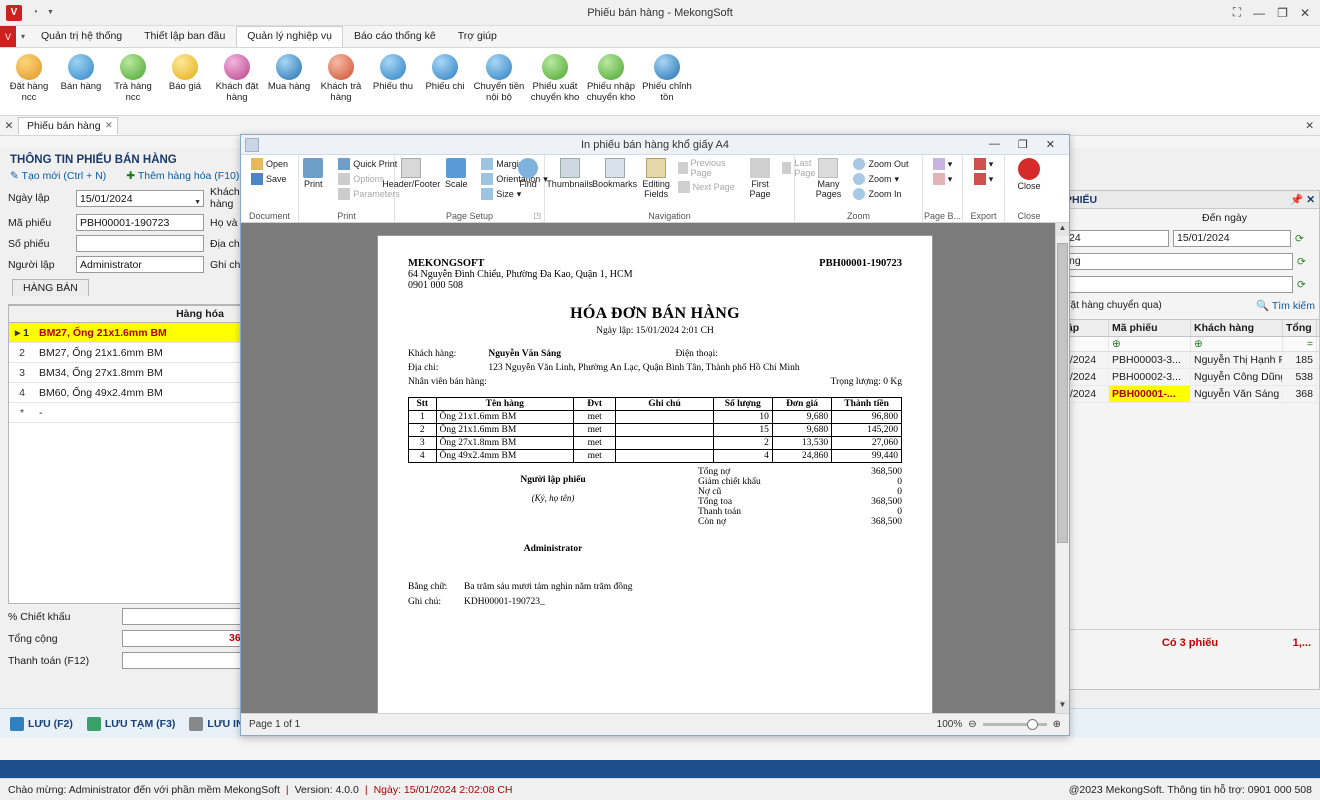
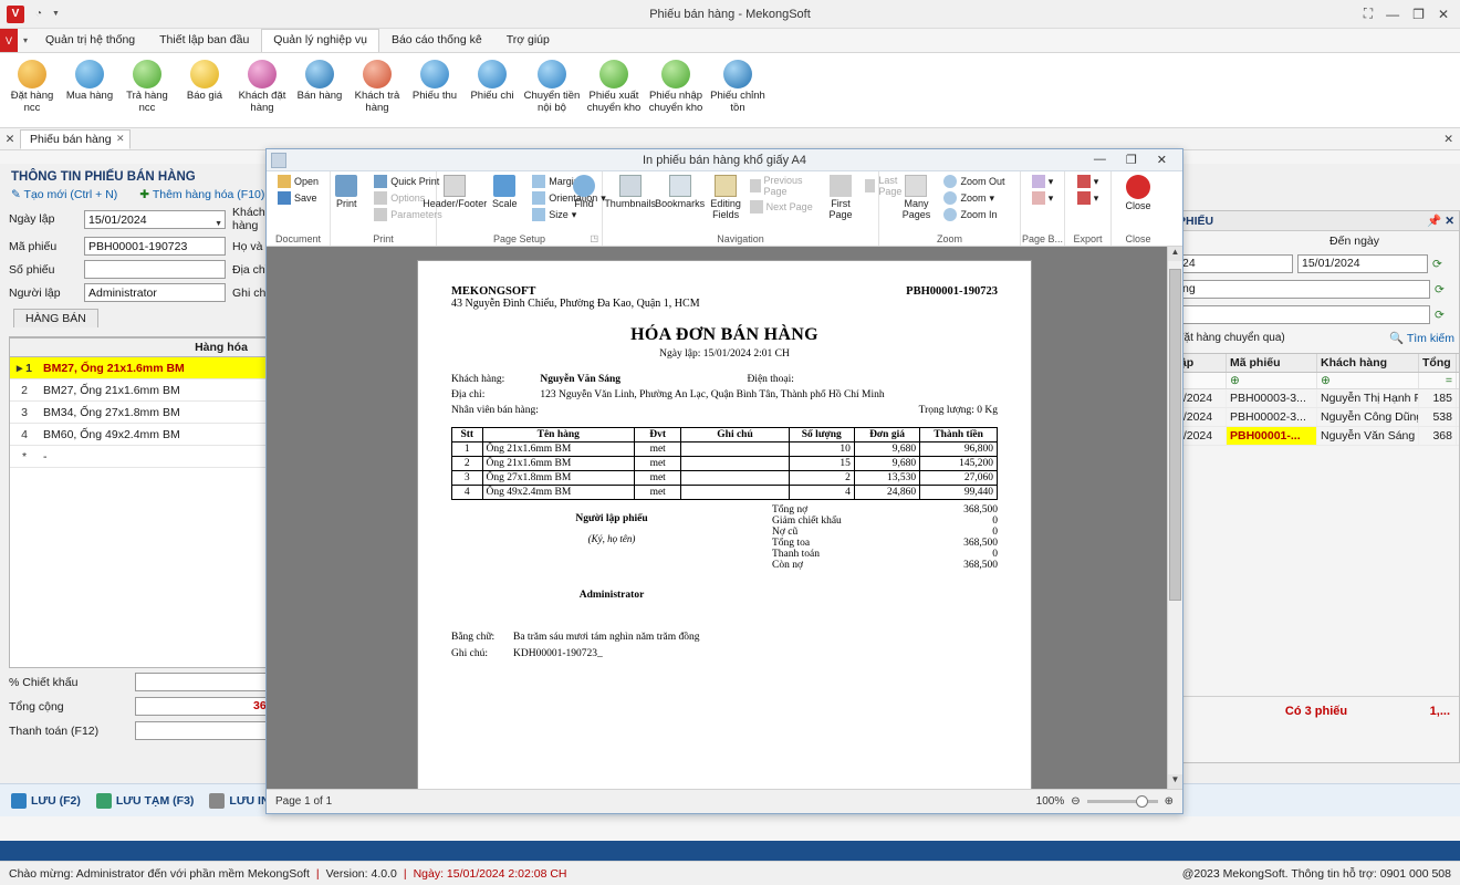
  V
  ◔
  Phiếu bán hàng - MekongSoft
  ⛶
  —
  ❐
  ✕
  V
  ▾
  Quản trị hệ thống
  Thiết lập ban đầu
  Quản lý nghiệp vụ
  Báo cáo thống kê
  Trợ giúp
  Đặt hàng ncc
- Bán hàng
+ Mua hàng
  Trả hàng ncc
  Báo giá
  Khách đặt hàng
- Mua hàng
+ Bán hàng
  Khách trả hàng
  Phiếu thu
  Phiếu chi
  Chuyển tiền nội bộ
  Phiếu xuất chuyển kho
  Phiếu nhập chuyển kho
  Phiếu chỉnh tồn
  ✕
  Phiếu bán hàng
  ✕
  ✕
  THÔNG TIN PHIẾU BÁN HÀNG
  ✎ Tạo mới (Ctrl + N)
  ✚ Thêm hàng hóa (F10)
  Ngày lập
  15/01/2024
  Khách hàng
  Mã phiếu
  PBH00001-190723
  Số phiếu
  Địa ch
  Người lập
  Administrator
  Ghi ch
  HÀNG BÁN
  Hàng hóa
  ▸ 1
  BM27, Ống 21x1.6mm BM
  2
  BM27, Ống 21x1.6mm BM
  3
  BM34, Ống 27x1.8mm BM
  4
  BM60, Ống 49x2.4mm BM
  *
  -
  % Chiết khấu
  Tổng cộng
  Thanh toán (F12)
  LƯU (F2)
  LƯU TẠM (F3)
  LƯU I
  HIẾU
  📌 ✕
  Đến ngày
  24
  15/01/2024
  ⟳
  ng
  ⟳
  ⟳
  ặt hàng chuyển qua)
  🔍 Tìm kiếm
  Mã phiếu
  Khách hàng
  Tổng
  ⊕
  ⊕
  =
  /2024
  PBH00003-3...
  Nguyễn Thị Hạnh P
  185
  /2024
  PBH00002-3...
  Nguyễn Công Dũn
  538
  /2024
  PBH00001-...
  Nguyễn Văn Sáng
  368
  Có 3 phiếu
  1,...
  In phiếu bán hàng khổ giấy A4
  —
  ❐
  ✕
  Open
  Save
  Document
  Print
  Quick Print
  Options
  Parameters
  Print
  Header/Footer
  Scale
  Orientation
  ▾
  Size
  ▾
  Page Setup
  ◳
  Find
  Thumbnails
  Bookmarks
  Editing Fields
  Previous Page
  Next Page
  First Page
  Last Page
  Navigation
  Many Pages
  Zoom Out
  Zoom
  ▾
  Zoom In
  Zoom
  ▾
  ▾
  Page B...
  ▾
  ▾
  Export
  Close
  Close
  PBH00001-190723
  MEKONGSOFT
- 64 Nguyễn Đình Chiểu, Phường Đa Kao, Quận 1, HCM
+ 43 Nguyễn Đình Chiểu, Phường Đa Kao, Quận 1, HCM
- 0901 000 508
  HÓA ĐƠN BÁN HÀNG
  Ngày lập: 15/01/2024 2:01 CH
  Khách hàng: Nguyễn Văn Sáng Điện thoại:
  Địa chỉ: 123 Nguyễn Văn Linh, Phường An Lạc, Quận Bình Tân, Thành phố Hồ Chí Minh
  Nhân viên bán hàng:
  Trọng lượng: 0 Kg
  Stt	Tên hàng	Đvt	Ghi chú	Số lượng	Đơn giá	Thành tiền
  1	Ống 21x1.6mm BM	met		10	9,680	96,800
  2	Ống 21x1.6mm BM	met		15	9,680	145,200
  3	Ống 27x1.8mm BM	met		2	13,530	27,060
  4	Ống 49x2.4mm BM	met		4	24,860	99,440
  Người lập phiếu
  (Ký, họ tên)
  Administrator
  Tổng nợ
  368,500
  Giảm chiết khấu
  0
  Nợ cũ
  0
  Tổng toa
  368,500
  Thanh toán
  0
  Còn nợ
  368,500
  Bằng chữ: Ba trăm sáu mươi tám nghìn năm trăm đồng
  Ghi chú: KDH00001-190723_
  ▲
  ▼
  Page 1 of 1
  100%
  ⊖
  ⊕
  Chào mừng: Administrator đến với phần mềm MekongSoft
  |
  Version: 4.0.0
  |
  Ngày: 15/01/2024 2:02:08 CH
  @2023 MekongSoft. Thông tin hỗ trợ: 0901 000 508
